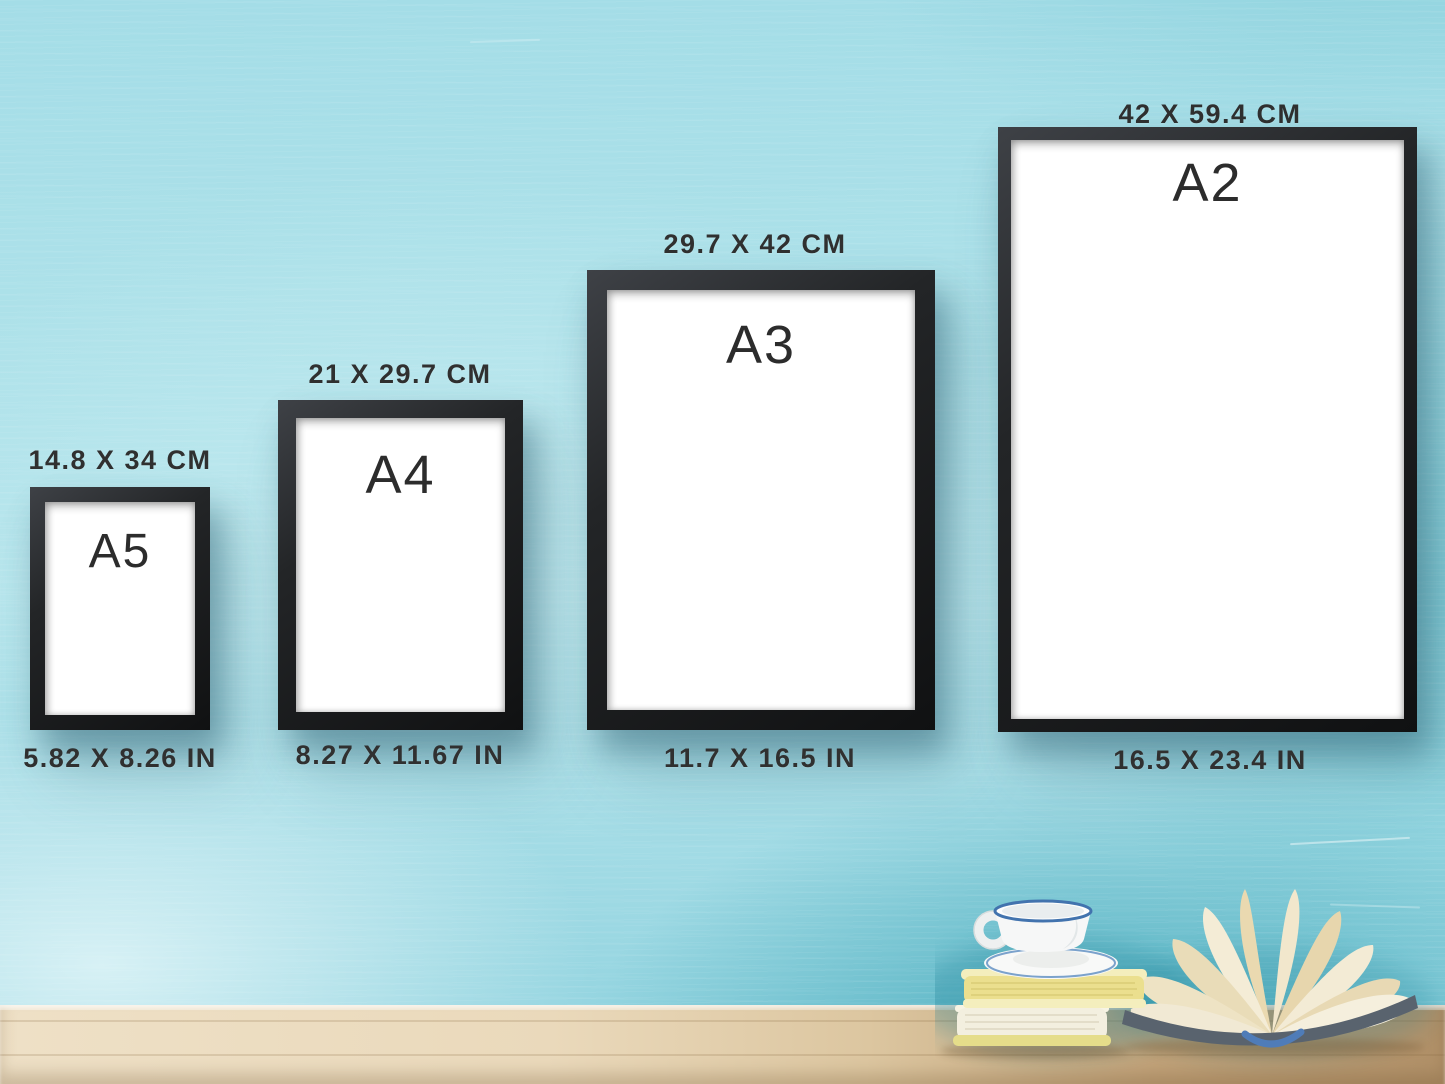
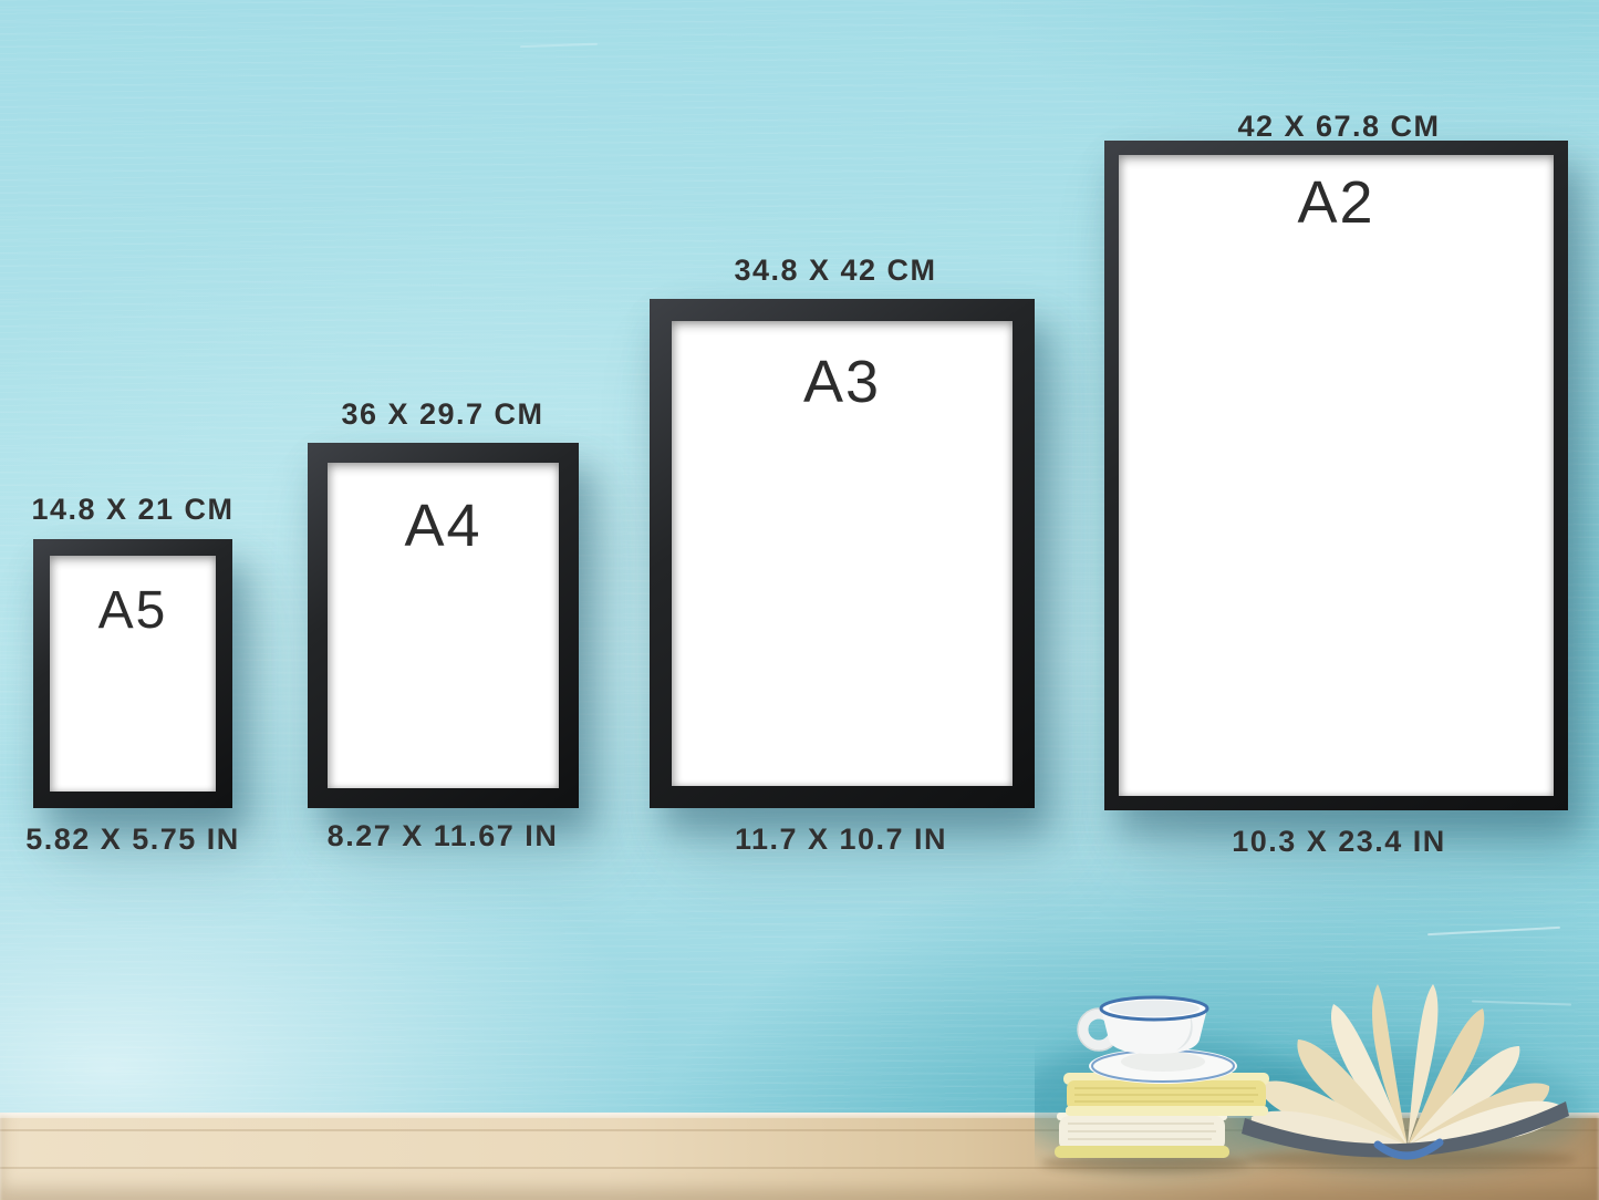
- 14.8 X 34 CM
+ 14.8 X 21 CM
  A5
- 5.82 X 8.26 IN
+ 5.82 X 5.75 IN
- 21 X 29.7 CM
+ 36 X 29.7 CM
  A4
  8.27 X 11.67 IN
- 29.7 X 42 CM
+ 34.8 X 42 CM
  A3
- 11.7 X 16.5 IN
+ 11.7 X 10.7 IN
- 42 X 59.4 CM
+ 42 X 67.8 CM
  A2
- 16.5 X 23.4 IN
+ 10.3 X 23.4 IN
